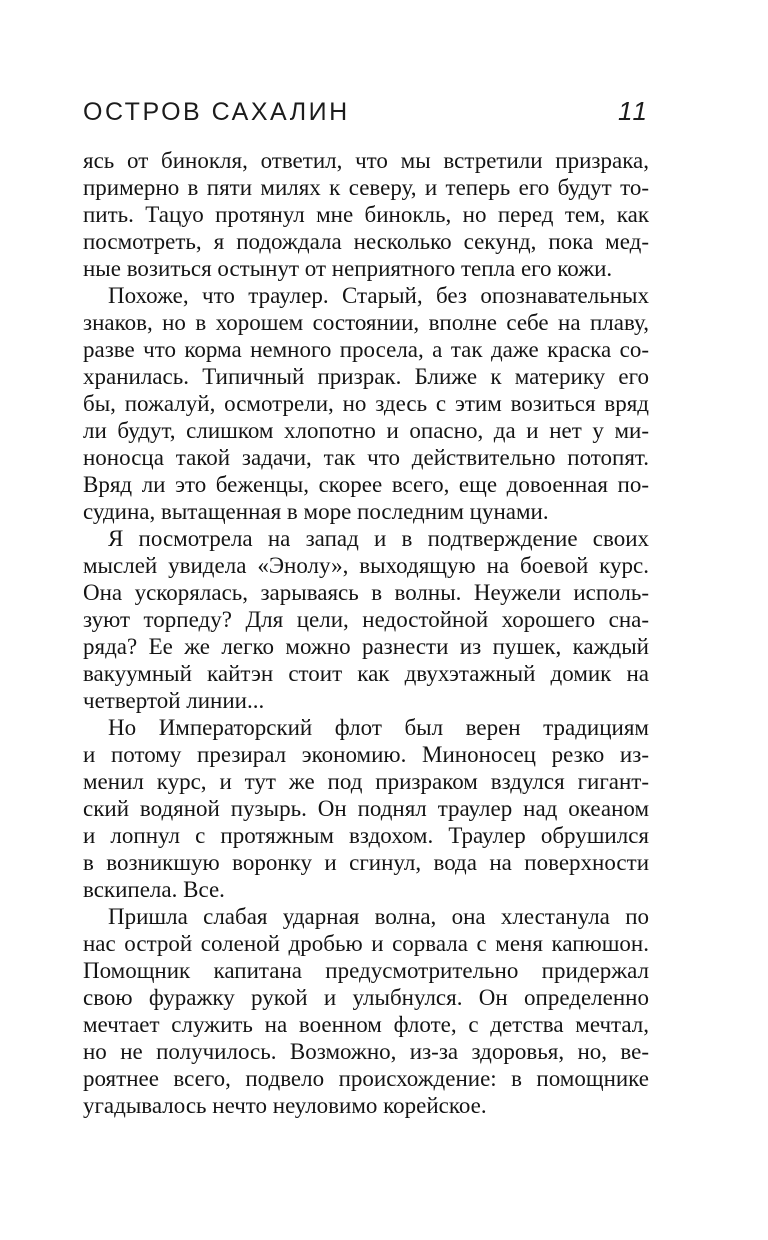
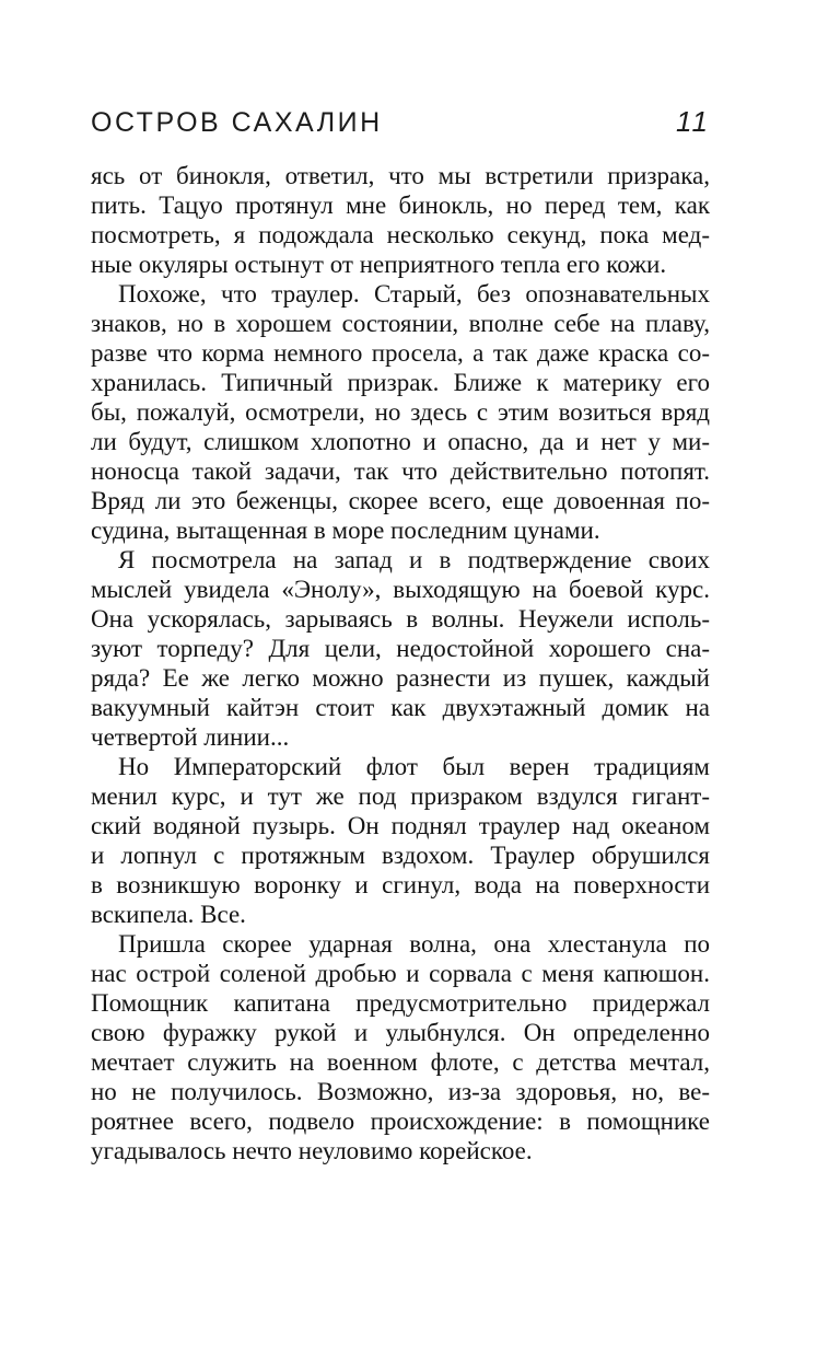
  ОСТРОВ САХАЛИН
  11
  ясь от бинокля, ответил, что мы встретили призрака,
- примерно в пяти милях к северу, и теперь его будут то-
  пить. Тацуо протянул мне бинокль, но перед тем, как
  посмотреть, я подождала несколько секунд, пока мед-
- ные возиться остынут от неприятного тепла его кожи.
+ ные окуляры остынут от неприятного тепла его кожи.
  Похоже, что траулер. Старый, без опознавательных
  знаков, но в хорошем состоянии, вполне себе на плаву,
  разве что корма немного просела, а так даже краска со-
  хранилась. Типичный призрак. Ближе к материку его
  бы, пожалуй, осмотрели, но здесь с этим возиться вряд
  ли будут, слишком хлопотно и опасно, да и нет у ми-
  ноносца такой задачи, так что действительно потопят.
  Вряд ли это беженцы, скорее всего, еще довоенная по-
  судина, вытащенная в море последним цунами.
  Я посмотрела на запад и в подтверждение своих
  мыслей увидела «Энолу», выходящую на боевой курс.
  Она ускорялась, зарываясь в волны. Неужели исполь-
  зуют торпеду? Для цели, недостойной хорошего сна-
  ряда? Ее же легко можно разнести из пушек, каждый
  вакуумный кайтэн стоит как двухэтажный домик на
  четвертой линии...
  Но Императорский флот был верен традициям
- и потому презирал экономию. Миноносец резко из-
  менил курс, и тут же под призраком вздулся гигант-
  ский водяной пузырь. Он поднял траулер над океаном
  и лопнул с протяжным вздохом. Траулер обрушился
  в возникшую воронку и сгинул, вода на поверхности
  вскипела. Все.
- Пришла слабая ударная волна, она хлестанула по
+ Пришла скорее ударная волна, она хлестанула по
  нас острой соленой дробью и сорвала с меня капюшон.
  Помощник капитана предусмотрительно придержал
  свою фуражку рукой и улыбнулся. Он определенно
  мечтает служить на военном флоте, с детства мечтал,
  но не получилось. Возможно, из-за здоровья, но, ве-
  роятнее всего, подвело происхождение: в помощнике
  угадывалось нечто неуловимо корейское.
